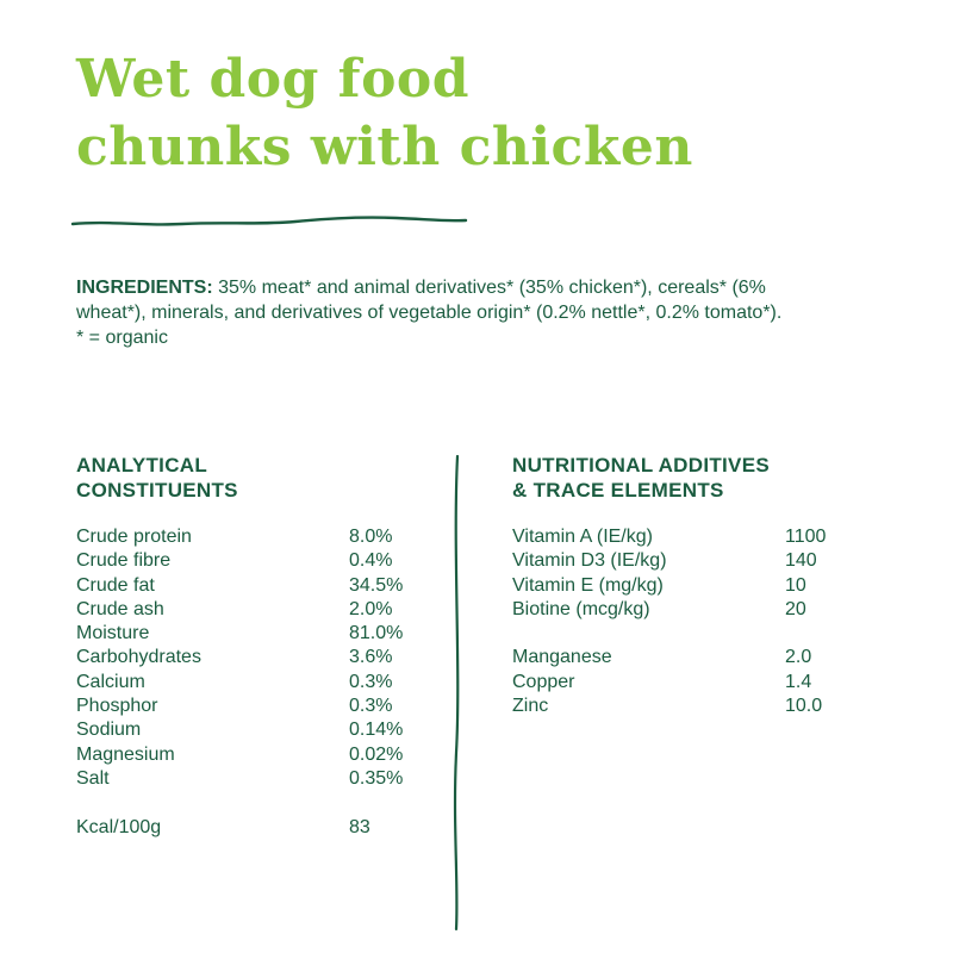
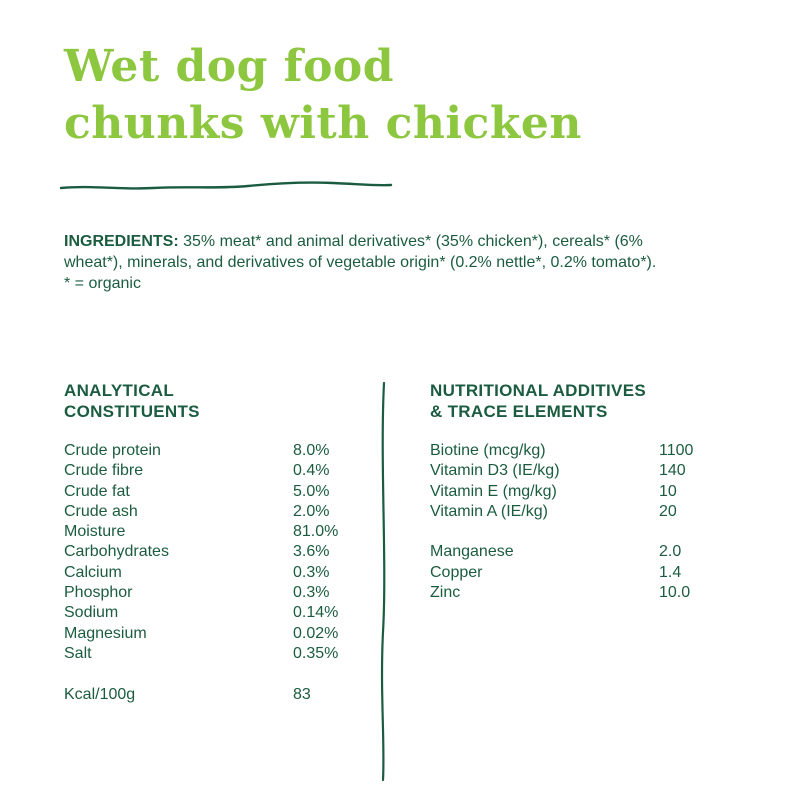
  Wet dog food
  chunks with chicken
  INGREDIENTS: 35% meat* and animal derivatives* (35% chicken*), cereals* (6%
  wheat*), minerals, and derivatives of vegetable origin* (0.2% nettle*, 0.2% tomato*).
  * = organic
  ANALYTICAL
  CONSTITUENTS
  Crude protein
  8.0%
  Crude fibre
  0.4%
  Crude fat
- 34.5%
+ 5.0%
  Crude ash
  2.0%
  Moisture
  81.0%
  Carbohydrates
  3.6%
  Calcium
  0.3%
  Phosphor
  0.3%
  Sodium
  0.14%
  Magnesium
  0.02%
  Salt
  0.35%
  Kcal/100g
  83
  NUTRITIONAL ADDITIVES
  & TRACE ELEMENTS
- Vitamin A (IE/kg)
+ Biotine (mcg/kg)
  1100
  Vitamin D3 (IE/kg)
  140
  Vitamin E (mg/kg)
  10
- Biotine (mcg/kg)
+ Vitamin A (IE/kg)
  20
  Manganese
  2.0
  Copper
  1.4
  Zinc
  10.0
